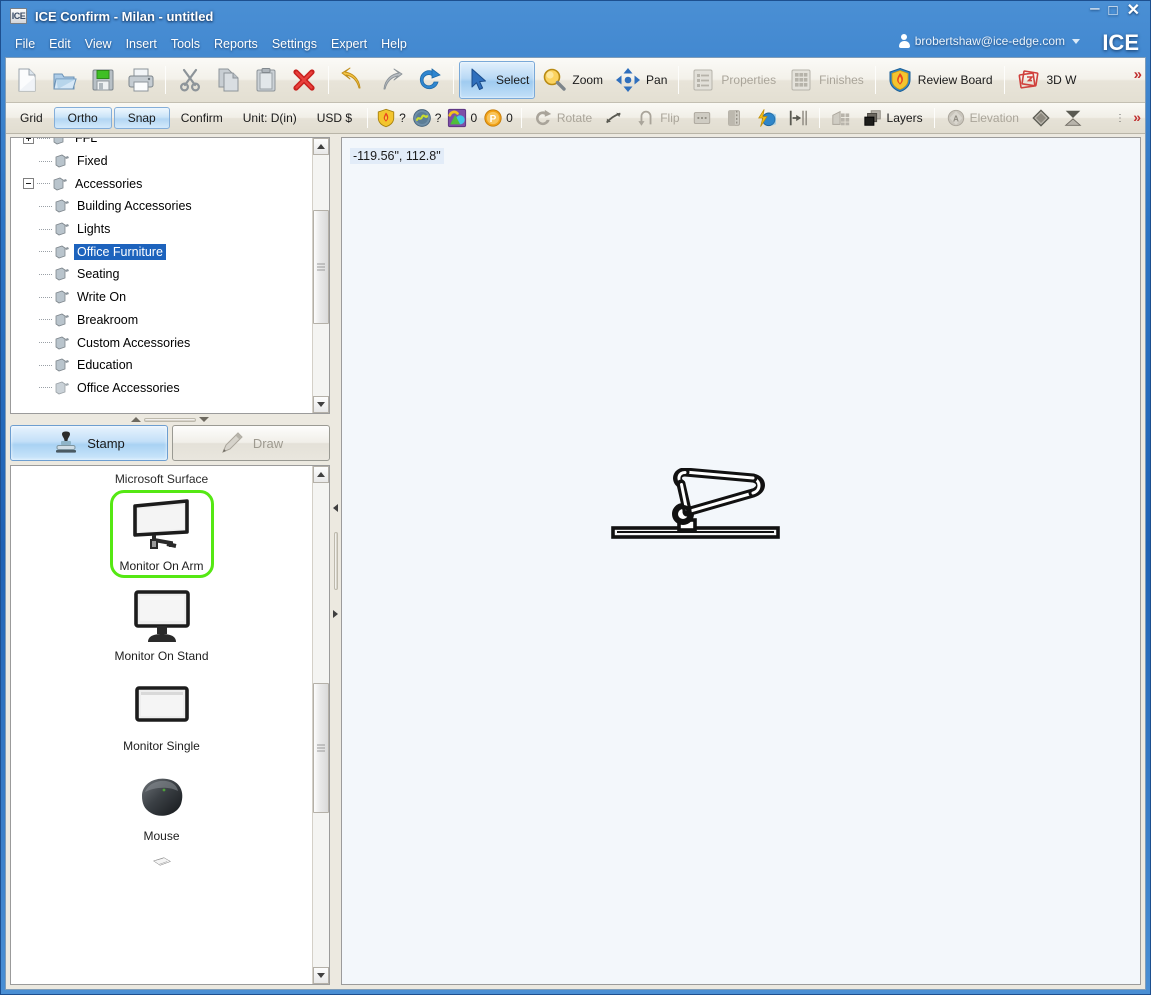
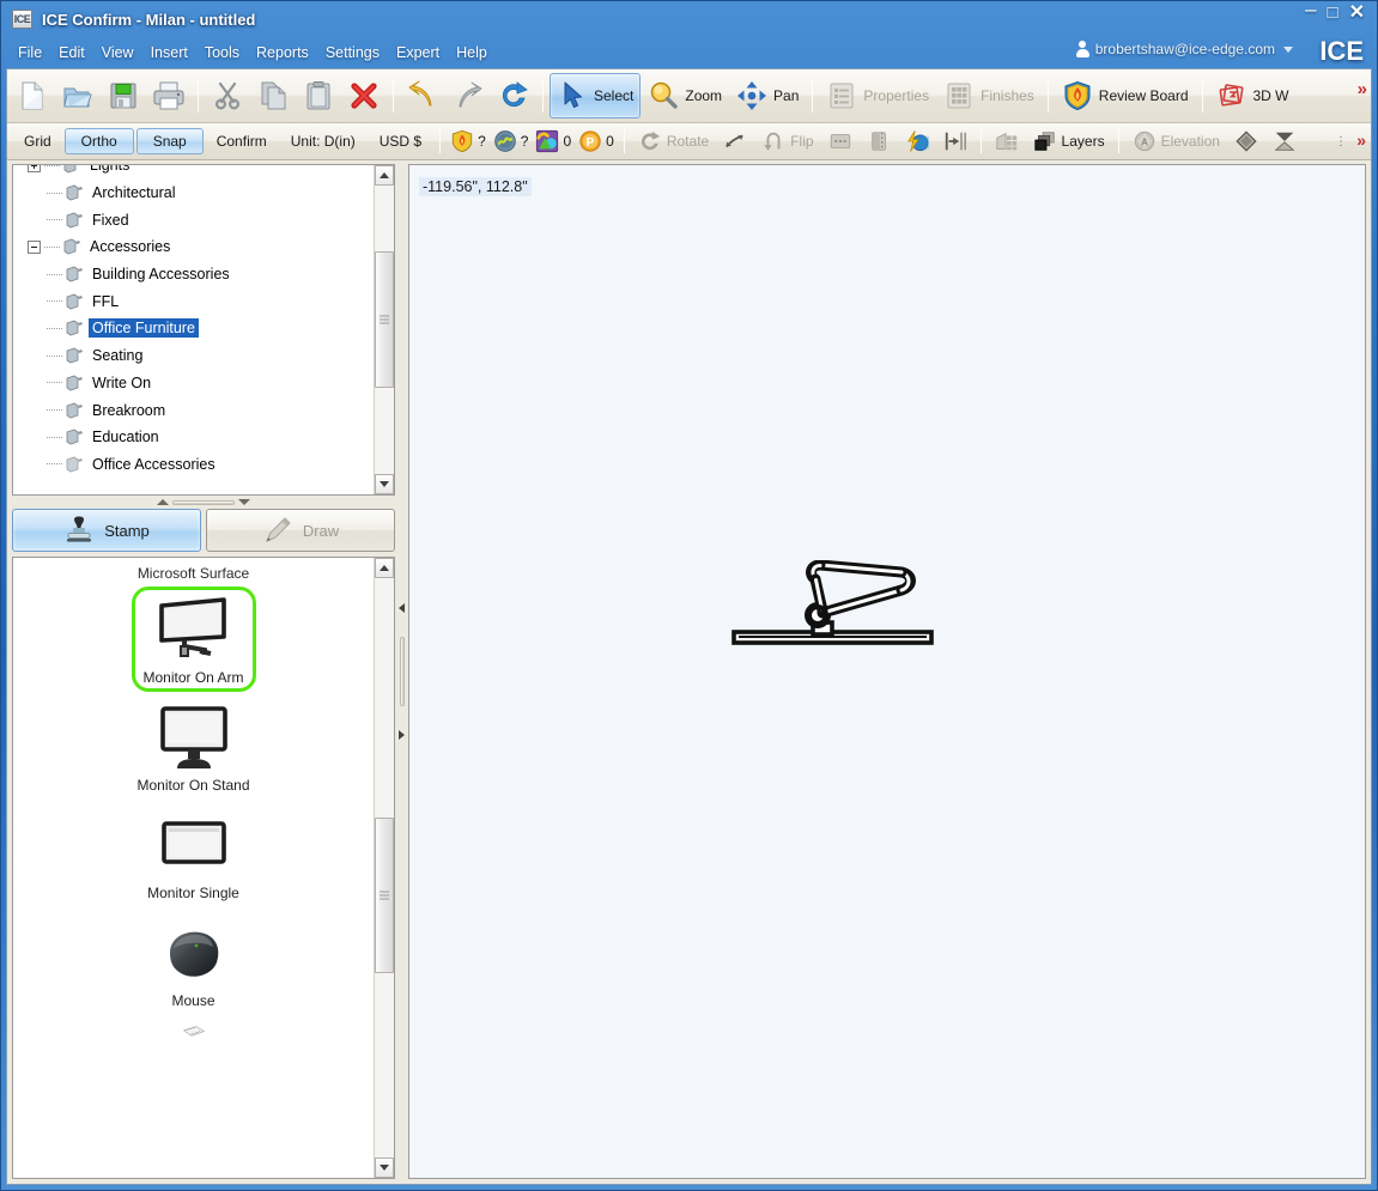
  ICE
  ICE Confirm - Milan - untitled
  –
  □
  ✕
  File
  Edit
  View
  Insert
  Tools
  Reports
  Settings
  Expert
  Help
  brobertshaw@ice-edge.com
  ICE
  Select
  Zoom
  Pan
  Properties
  Finishes
  Review Board
  3D W
  »
  Grid
  Ortho
  Snap
  Confirm
  Unit: D(in)
  USD $
  ?
  ?
  0
  P
  0
  Rotate
  Flip
  Layers
  A
  Elevation
  ⋮
  »
- FFL
+ Lights
+ Architectural
  Fixed
  Accessories
  Building Accessories
- Lights
+ FFL
  Office Furniture
  Seating
  Write On
  Breakroom
- Custom Accessories
  Education
  Office Accessories
  Stamp
  Draw
  Microsoft Surface
  Monitor On Arm
  Monitor On Stand
  Monitor Single
  Mouse
  -119.56", 112.8"
